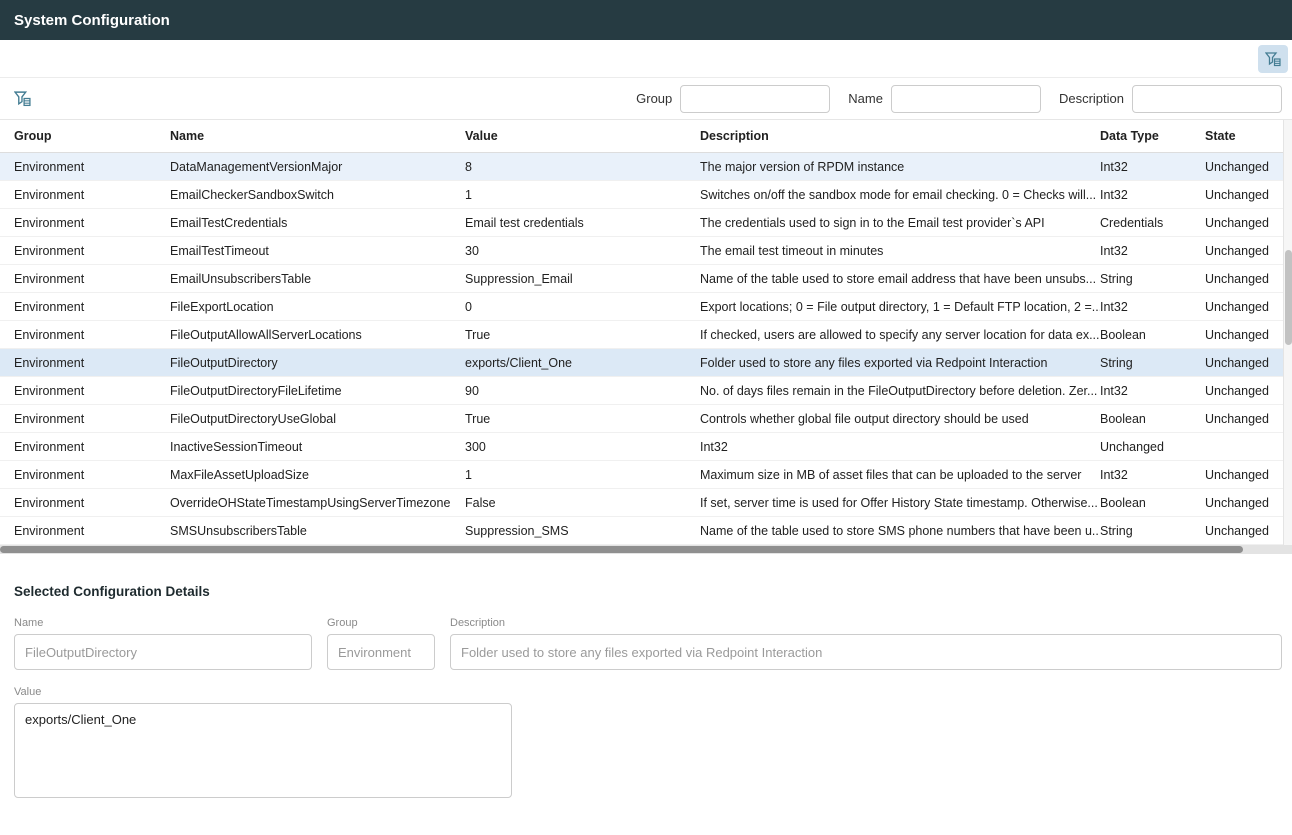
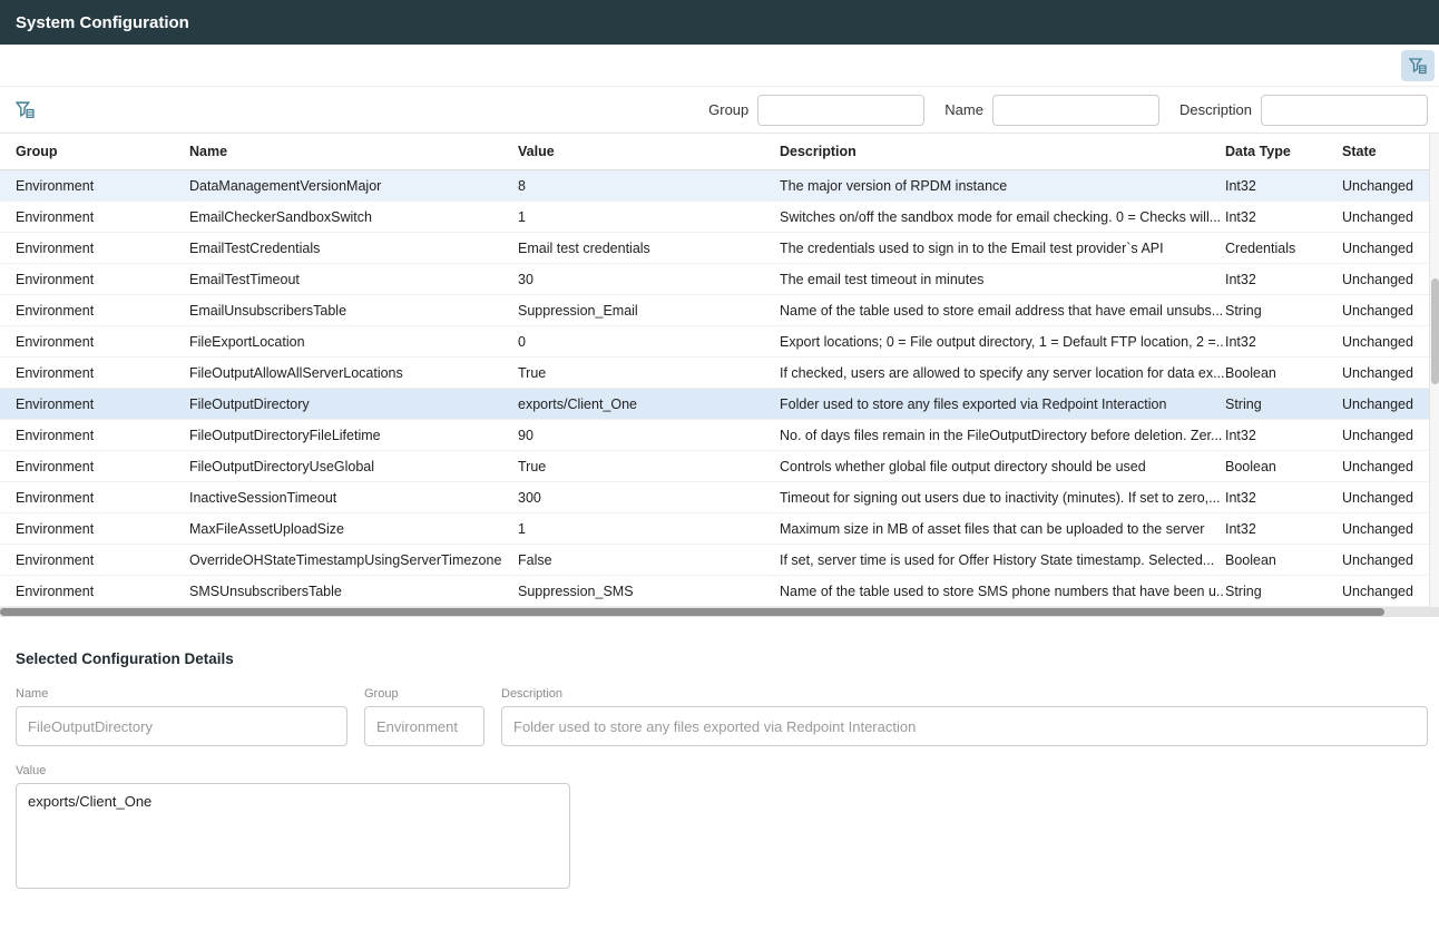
  System Configuration
  Group
  Name
  Description
  Group
  Name
  Value
  Description
  Data Type
  State
  Environment
  DataManagementVersionMajor
  8
  The major version of RPDM instance
  Int32
  Unchanged
  Environment
  EmailCheckerSandboxSwitch
  1
  Switches on/off the sandbox mode for email checking. 0 = Checks will...
  Int32
  Unchanged
  Environment
  EmailTestCredentials
  Email test credentials
  The credentials used to sign in to the Email test provider`s API
  Credentials
  Unchanged
  Environment
  EmailTestTimeout
  30
  The email test timeout in minutes
  Int32
  Unchanged
  Environment
  EmailUnsubscribersTable
  Suppression_Email
- Name of the table used to store email address that have been unsubs...
+ Name of the table used to store email address that have email unsubs...
  String
  Unchanged
  Environment
  FileExportLocation
  0
  Export locations; 0 = File output directory, 1 = Default FTP location, 2 =..
  Int32
  Unchanged
  Environment
  FileOutputAllowAllServerLocations
  True
  If checked, users are allowed to specify any server location for data ex...
  Boolean
  Unchanged
  Environment
  FileOutputDirectory
  exports/Client_One
  Folder used to store any files exported via Redpoint Interaction
  String
  Unchanged
  Environment
  FileOutputDirectoryFileLifetime
  90
  No. of days files remain in the FileOutputDirectory before deletion. Zer...
  Int32
  Unchanged
  Environment
  FileOutputDirectoryUseGlobal
  True
  Controls whether global file output directory should be used
  Boolean
  Unchanged
  Environment
  InactiveSessionTimeout
  300
+ Timeout for signing out users due to inactivity (minutes). If set to zero,...
  Int32
  Unchanged
  Environment
  MaxFileAssetUploadSize
  1
  Maximum size in MB of asset files that can be uploaded to the server
  Int32
  Unchanged
  Environment
  OverrideOHStateTimestampUsingServerTimezone
  False
- If set, server time is used for Offer History State timestamp. Otherwise...
+ If set, server time is used for Offer History State timestamp. Selected...
  Boolean
  Unchanged
  Environment
  SMSUnsubscribersTable
  Suppression_SMS
  Name of the table used to store SMS phone numbers that have been u..
  String
  Unchanged
  Selected Configuration Details
  Name
  FileOutputDirectory
  Group
  Environment
  Description
  Folder used to store any files exported via Redpoint Interaction
  Value
  exports/Client_One
